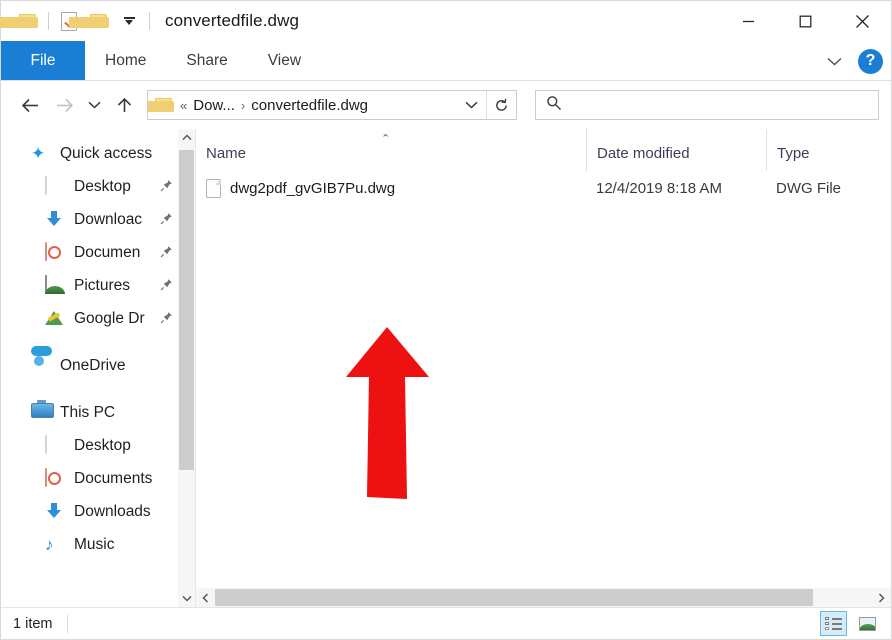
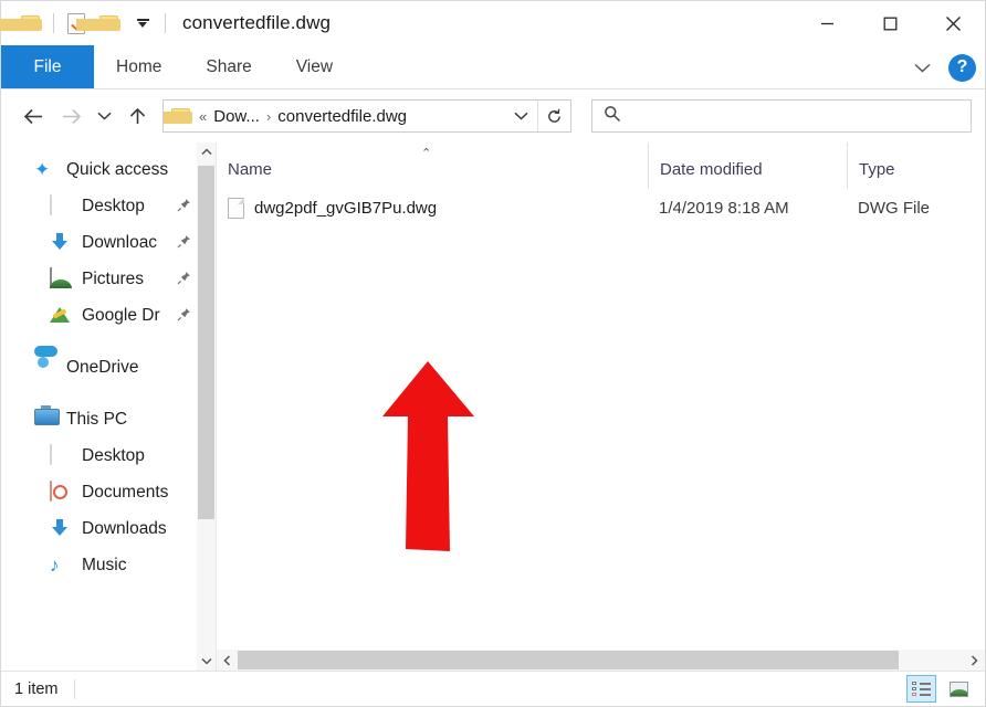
  convertedfile.dwg
  File
  Home
  Share
  View
  ?
  «
  Dow...
  ›
  convertedfile.dwg
  ✦
  Quick access
  Desktop
  Downloac
- Documen
  Pictures
  Google Dr
  OneDrive
  This PC
  Desktop
  Documents
  Downloads
  ♪
  Music
  Name
  ⌃
  Date modified
  Type
  dwg2pdf_gvGIB7Pu.dwg
- 12/4/2019 8:18 AM
+ 1/4/2019 8:18 AM
  DWG File
  1 item
